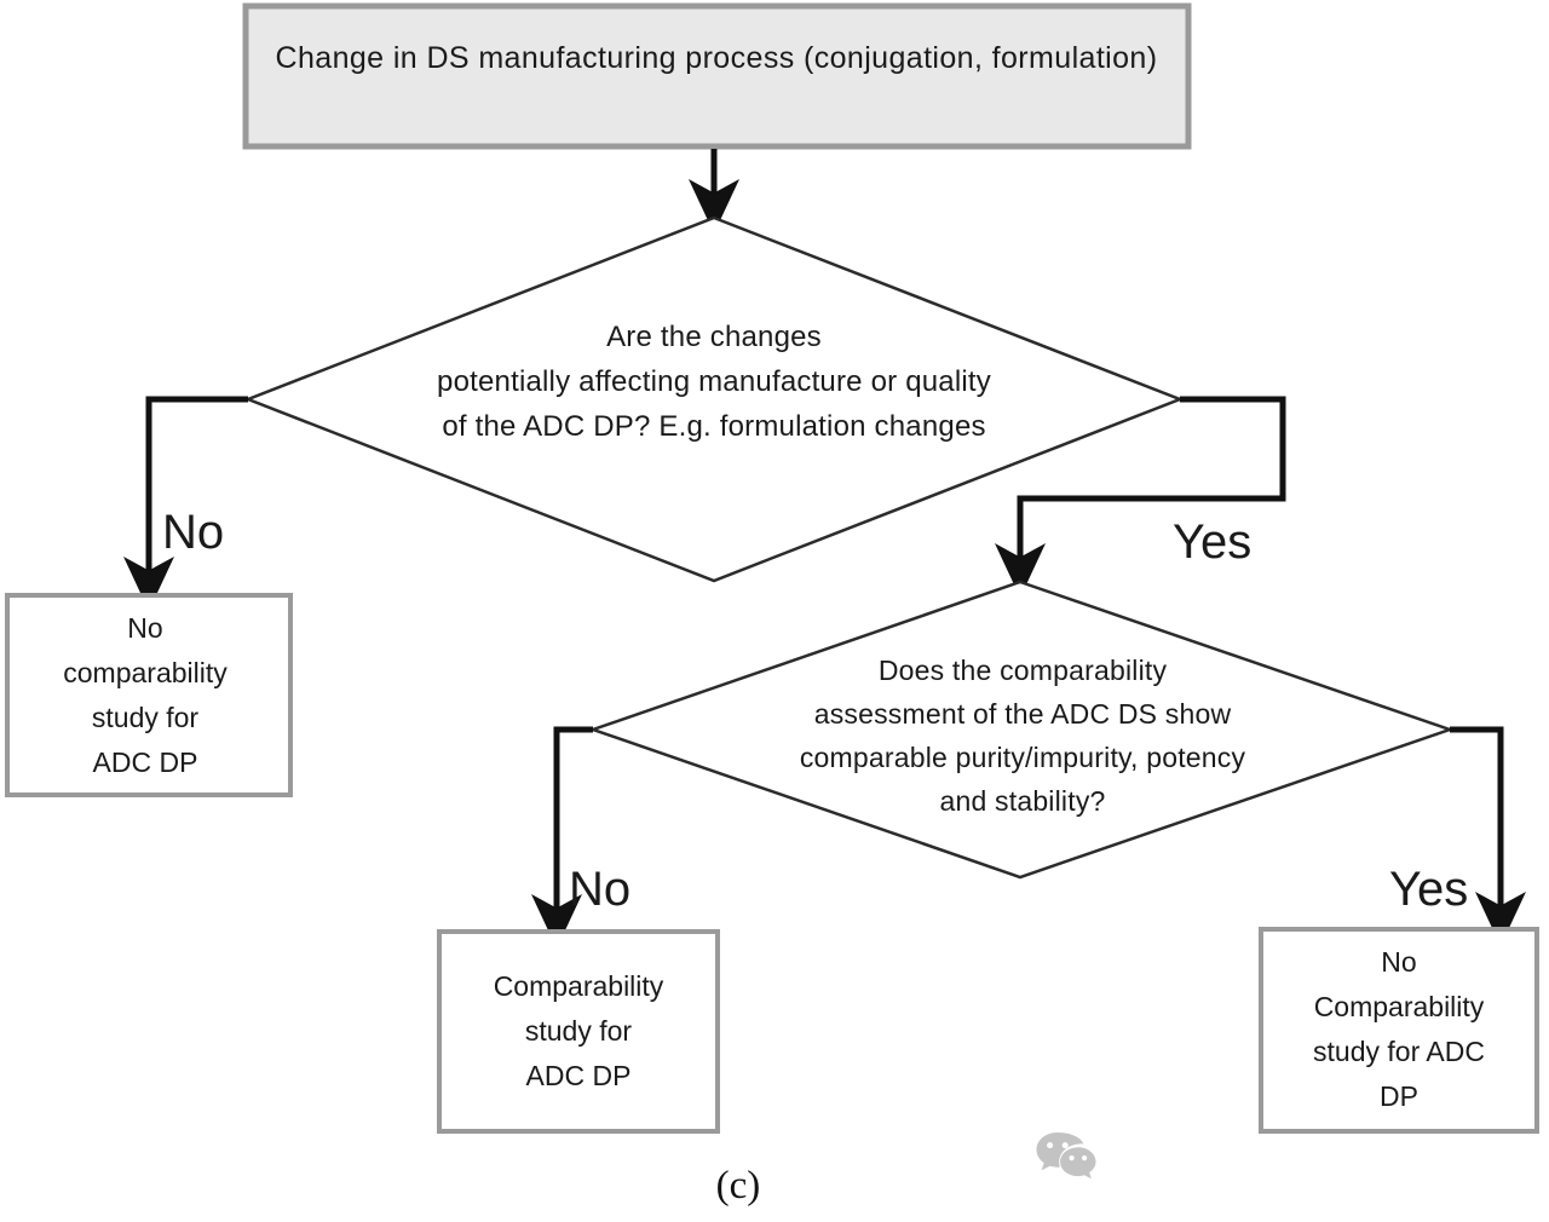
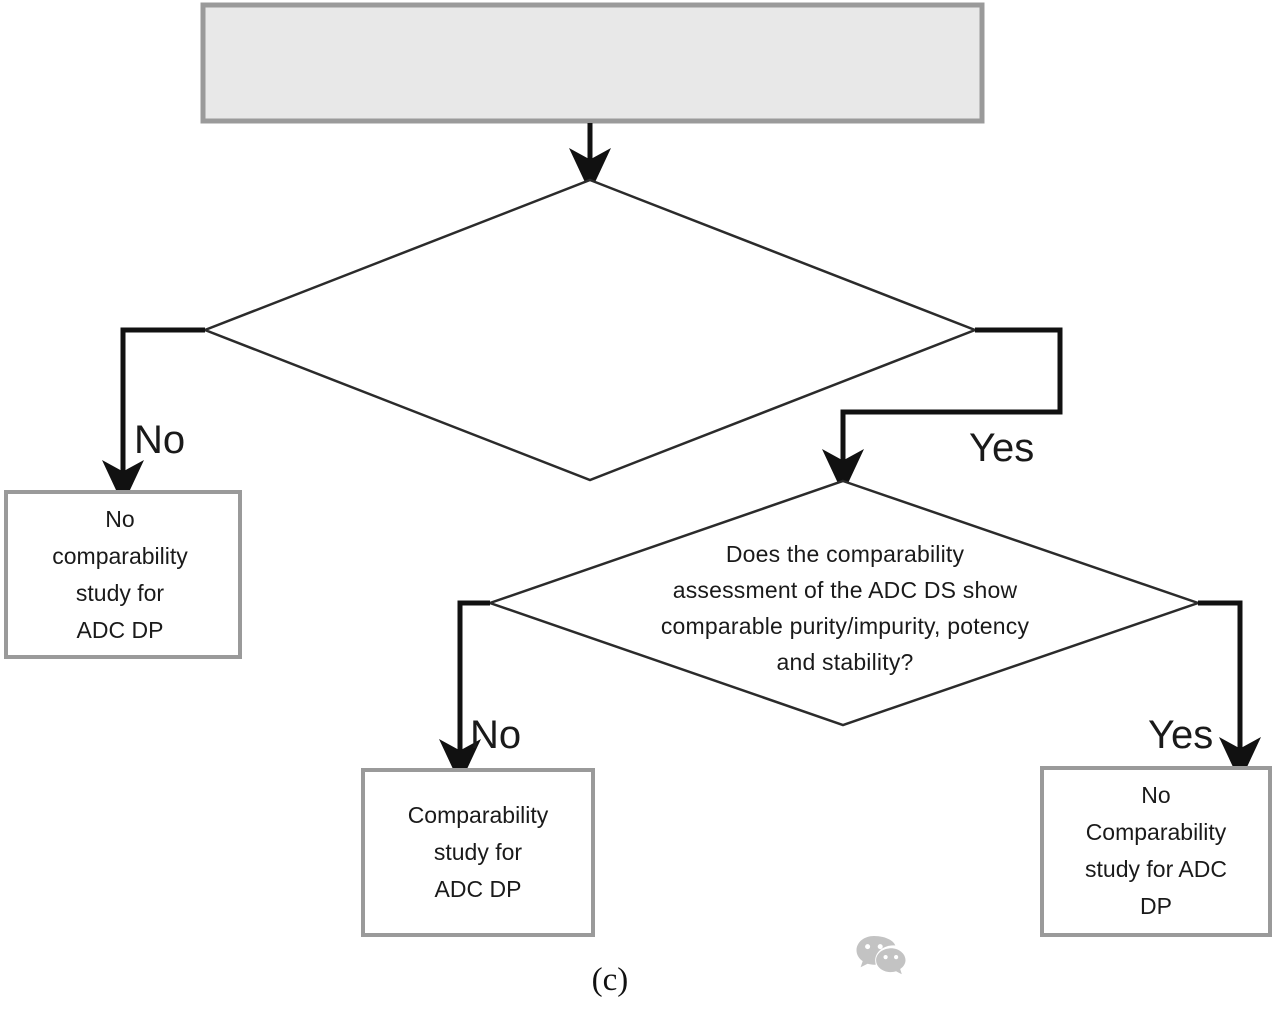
- Change in DS manufacturing process (conjugation, formulation)
- Are the changes
- potentially affecting manufacture or quality
- of the ADC DP? E.g. formulation changes
  Does the comparability
  assessment of the ADC DS show
  comparable purity/impurity, potency
  and stability?
  No
  comparability
  study for
  ADC DP
  Comparability
  study for
  ADC DP
  No
  Comparability
  study for ADC
  DP
  No
  Yes
  No
  Yes
  (c)
